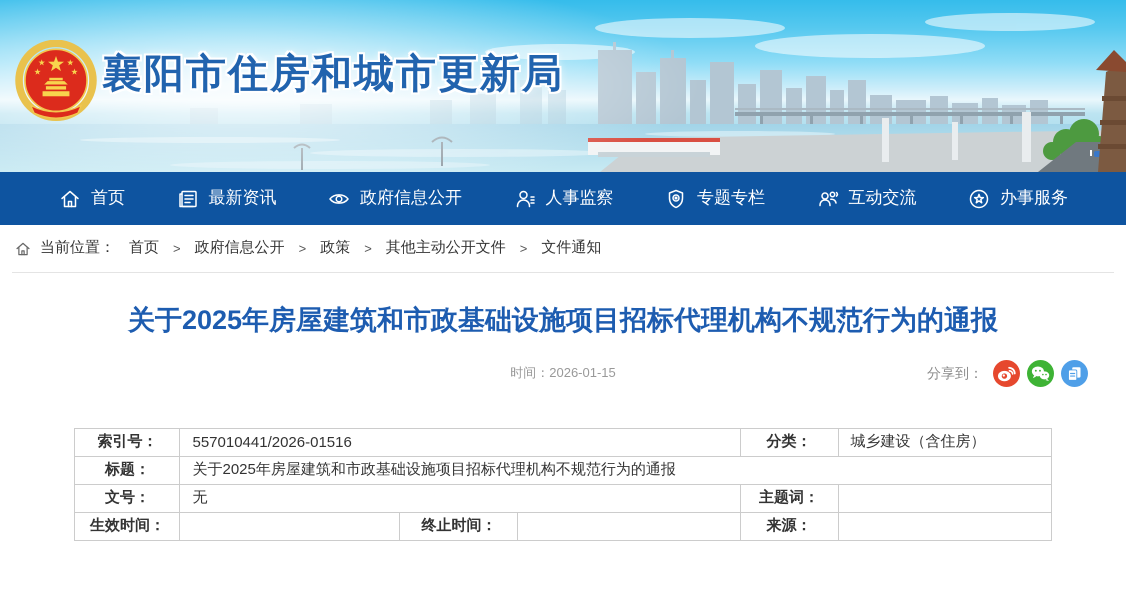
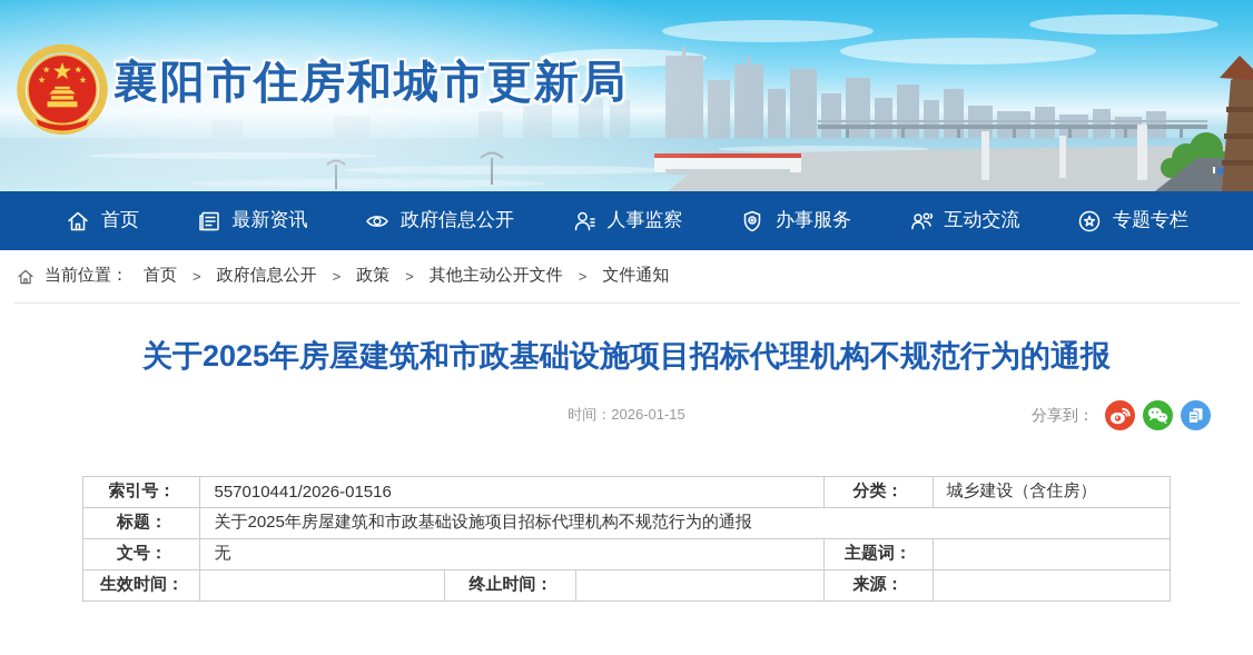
  襄阳市住房和城市更新局
  首页
  最新资讯
  政府信息公开
  人事监察
- 专题专栏
+ 办事服务
  互动交流
- 办事服务
+ 专题专栏
  当前位置：
  首页
  >
  政府信息公开
  >
  政策
  >
  其他主动公开文件
  >
  文件通知
  关于2025年房屋建筑和市政基础设施项目招标代理机构不规范行为的通报
  时间：2026-01-15
  分享到：
  索引号：	557010441/2026-01516	分类：	城乡建设（含住房）
  标题：	关于2025年房屋建筑和市政基础设施项目招标代理机构不规范行为的通报
  文号：	无	主题词：
  生效时间：		终止时间：		来源：
